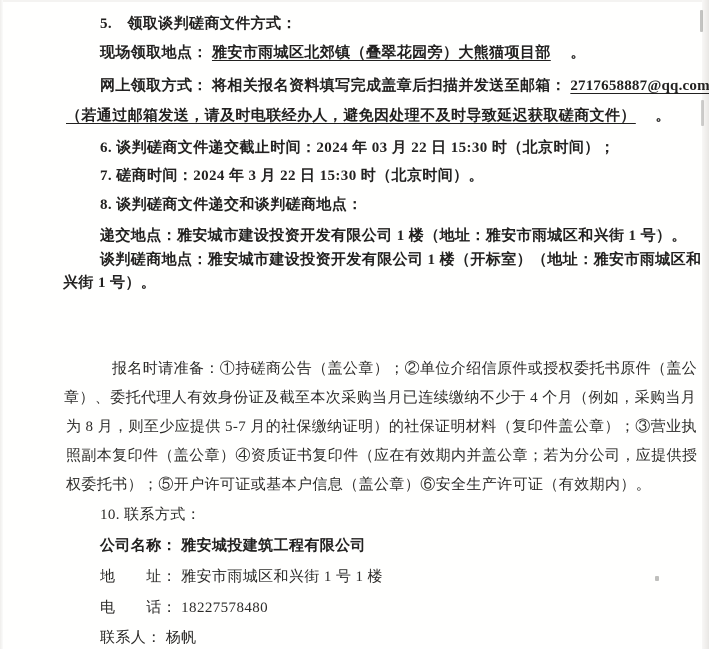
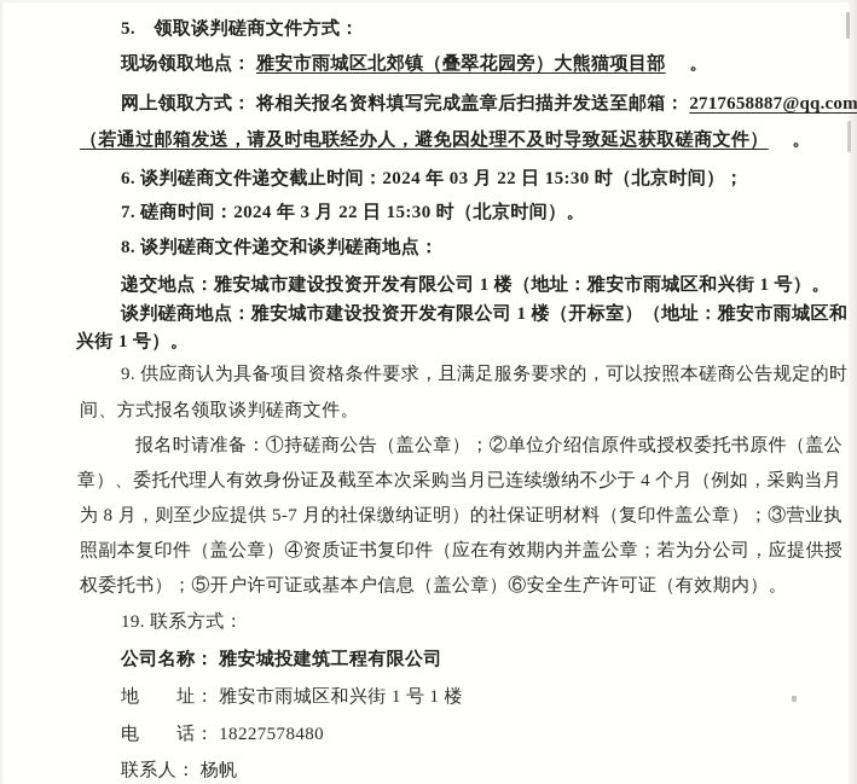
  5. 领取谈判磋商文件方式：
  现场领取地点： 雅安市雨城区北郊镇（叠翠花园旁）大熊猫项目部 。
  网上领取方式： 将相关报名资料填写完成盖章后扫描并发送至邮箱： 2717658887@qq.com
  （若通过邮箱发送，请及时电联经办人，避免因处理不及时导致延迟获取磋商文件） 。
  6. 谈判磋商文件递交截止时间：2024 年 03 月 22 日 15:30 时（北京时间）；
  7. 磋商时间：2024 年 3 月 22 日 15:30 时（北京时间）。
  8. 谈判磋商文件递交和谈判磋商地点：
  递交地点：雅安城市建设投资开发有限公司 1 楼（地址：雅安市雨城区和兴街 1 号）。
  谈判磋商地点：雅安城市建设投资开发有限公司 1 楼（开标室）（地址：雅安市雨城区和
  兴街 1 号）。
+ 9. 供应商认为具备项目资格条件要求，且满足服务要求的，可以按照本磋商公告规定的时
+ 间、方式报名领取谈判磋商文件。
  报名时请准备：①持磋商公告（盖公章）；②单位介绍信原件或授权委托书原件（盖公
  章）、委托代理人有效身份证及截至本次采购当月已连续缴纳不少于 4 个月（例如，采购当月
  为 8 月，则至少应提供 5-7 月的社保缴纳证明）的社保证明材料（复印件盖公章）；③营业执
  照副本复印件（盖公章）④资质证书复印件（应在有效期内并盖公章；若为分公司，应提供授
  权委托书）；⑤开户许可证或基本户信息（盖公章）⑥安全生产许可证（有效期内）。
- 10. 联系方式：
+ 19. 联系方式：
  公司名称： 雅安城投建筑工程有限公司
  地 址： 雅安市雨城区和兴街 1 号 1 楼
  电 话： 18227578480
  联系人： 杨帆
